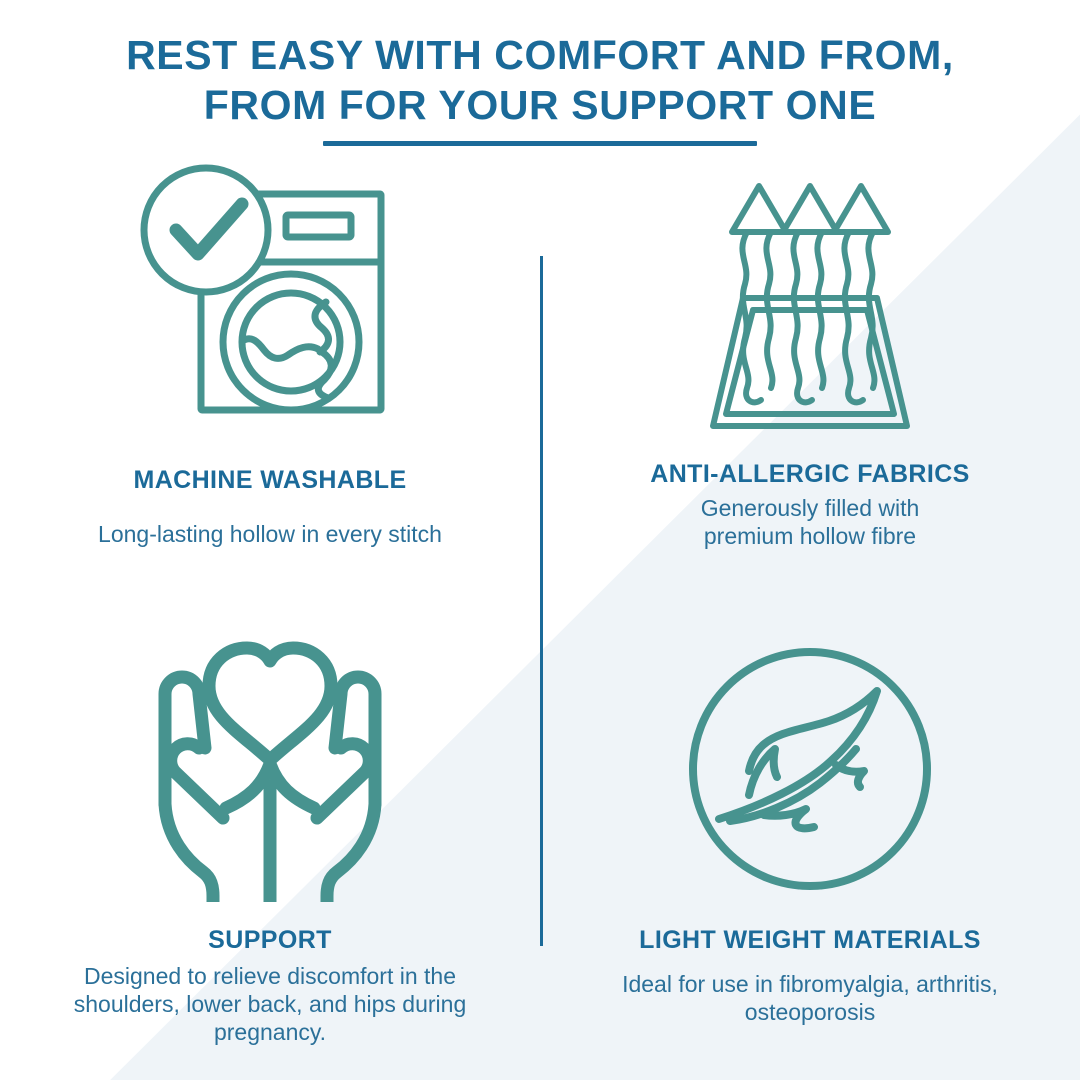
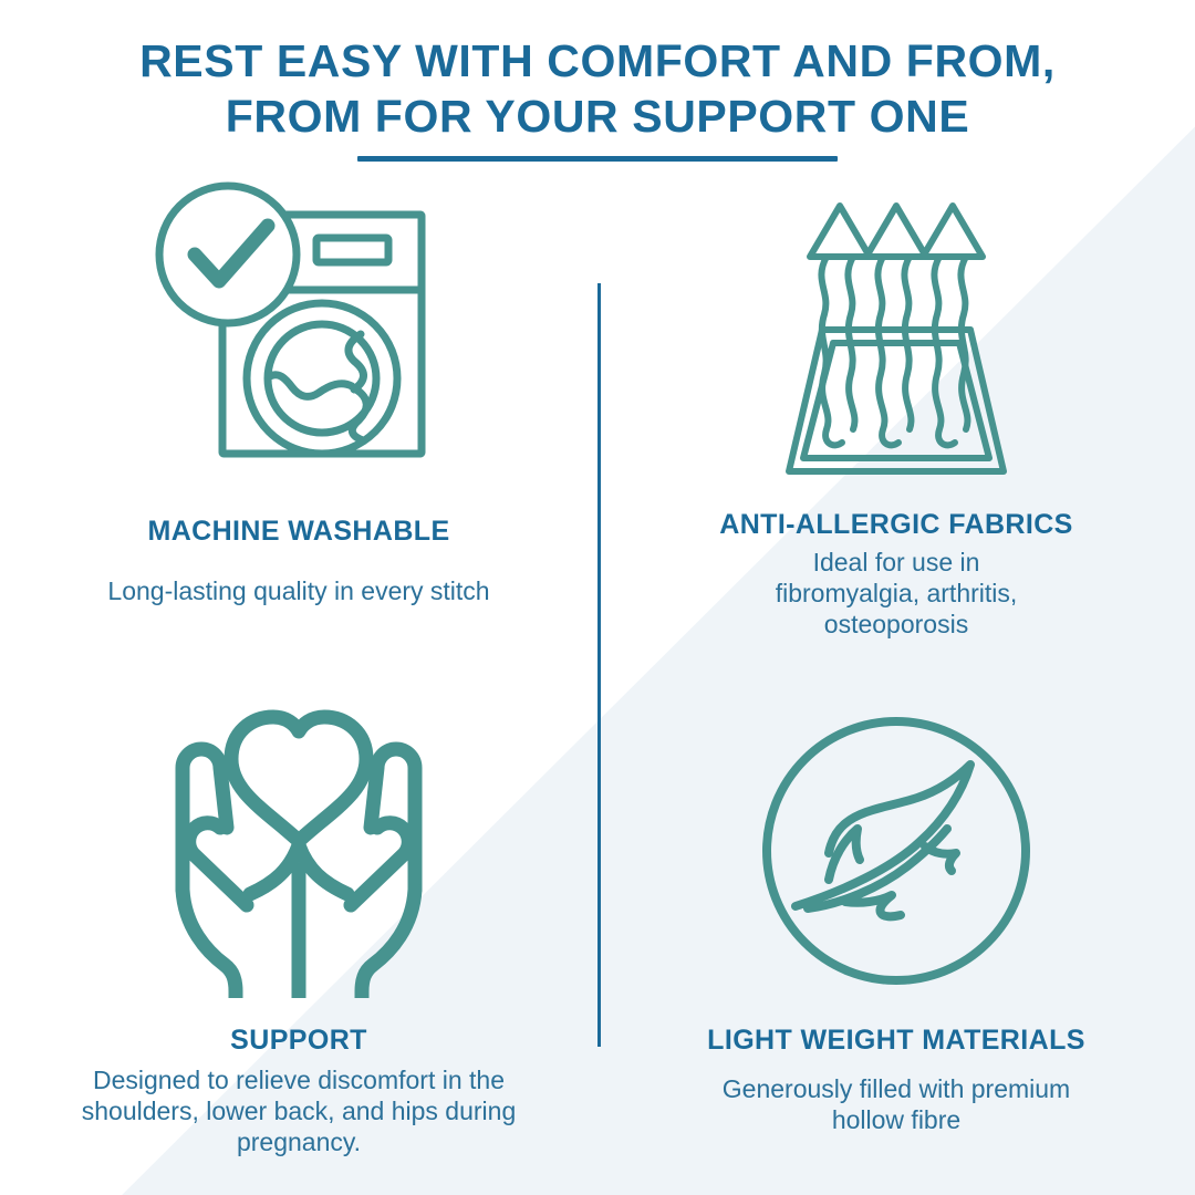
  REST EASY WITH COMFORT AND FROM,
  FROM FOR YOUR SUPPORT ONE
  MACHINE WASHABLE
- Long-lasting hollow in every stitch
+ Long-lasting quality in every stitch
  ANTI-ALLERGIC FABRICS
- Generously filled with premium hollow fibre
+ Ideal for use in fibromyalgia, arthritis, osteoporosis
  SUPPORT
  Designed to relieve discomfort in the shoulders, lower back, and hips during pregnancy.
  LIGHT WEIGHT MATERIALS
- Ideal for use in fibromyalgia, arthritis, osteoporosis
+ Generously filled with premium hollow fibre
